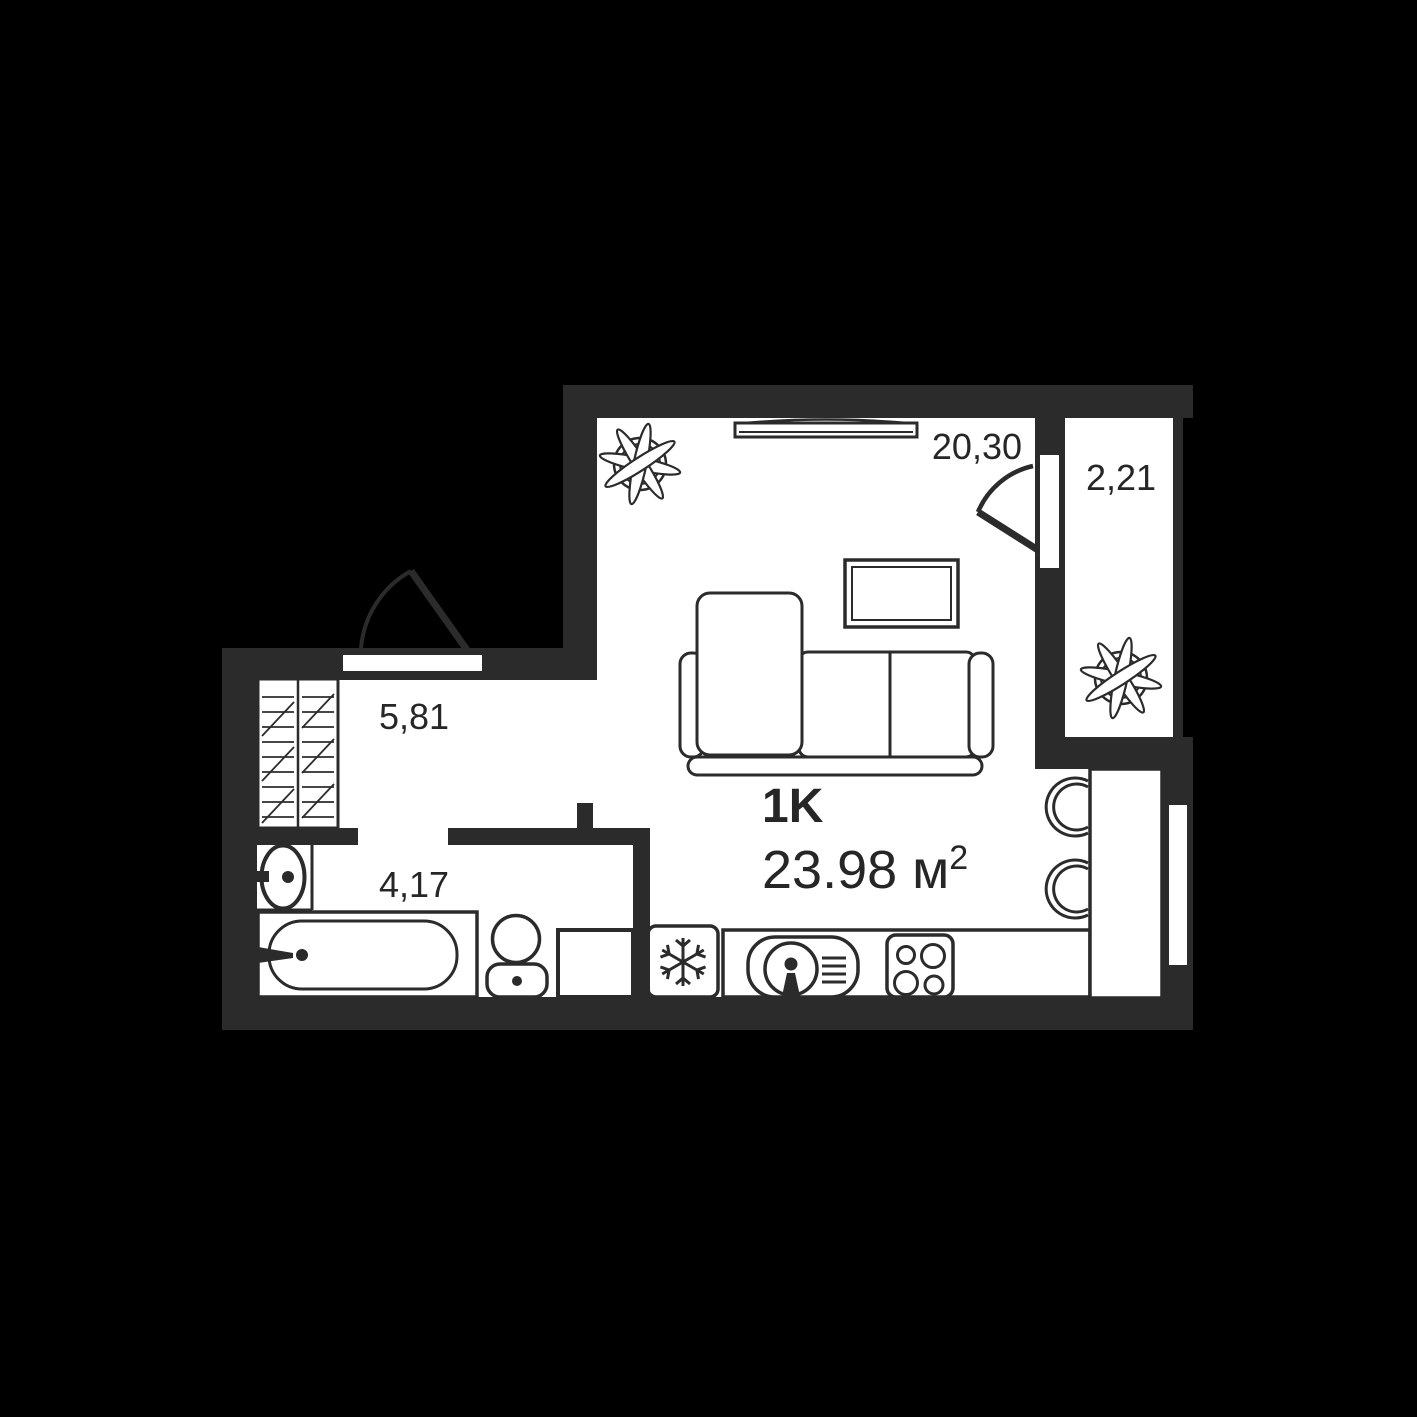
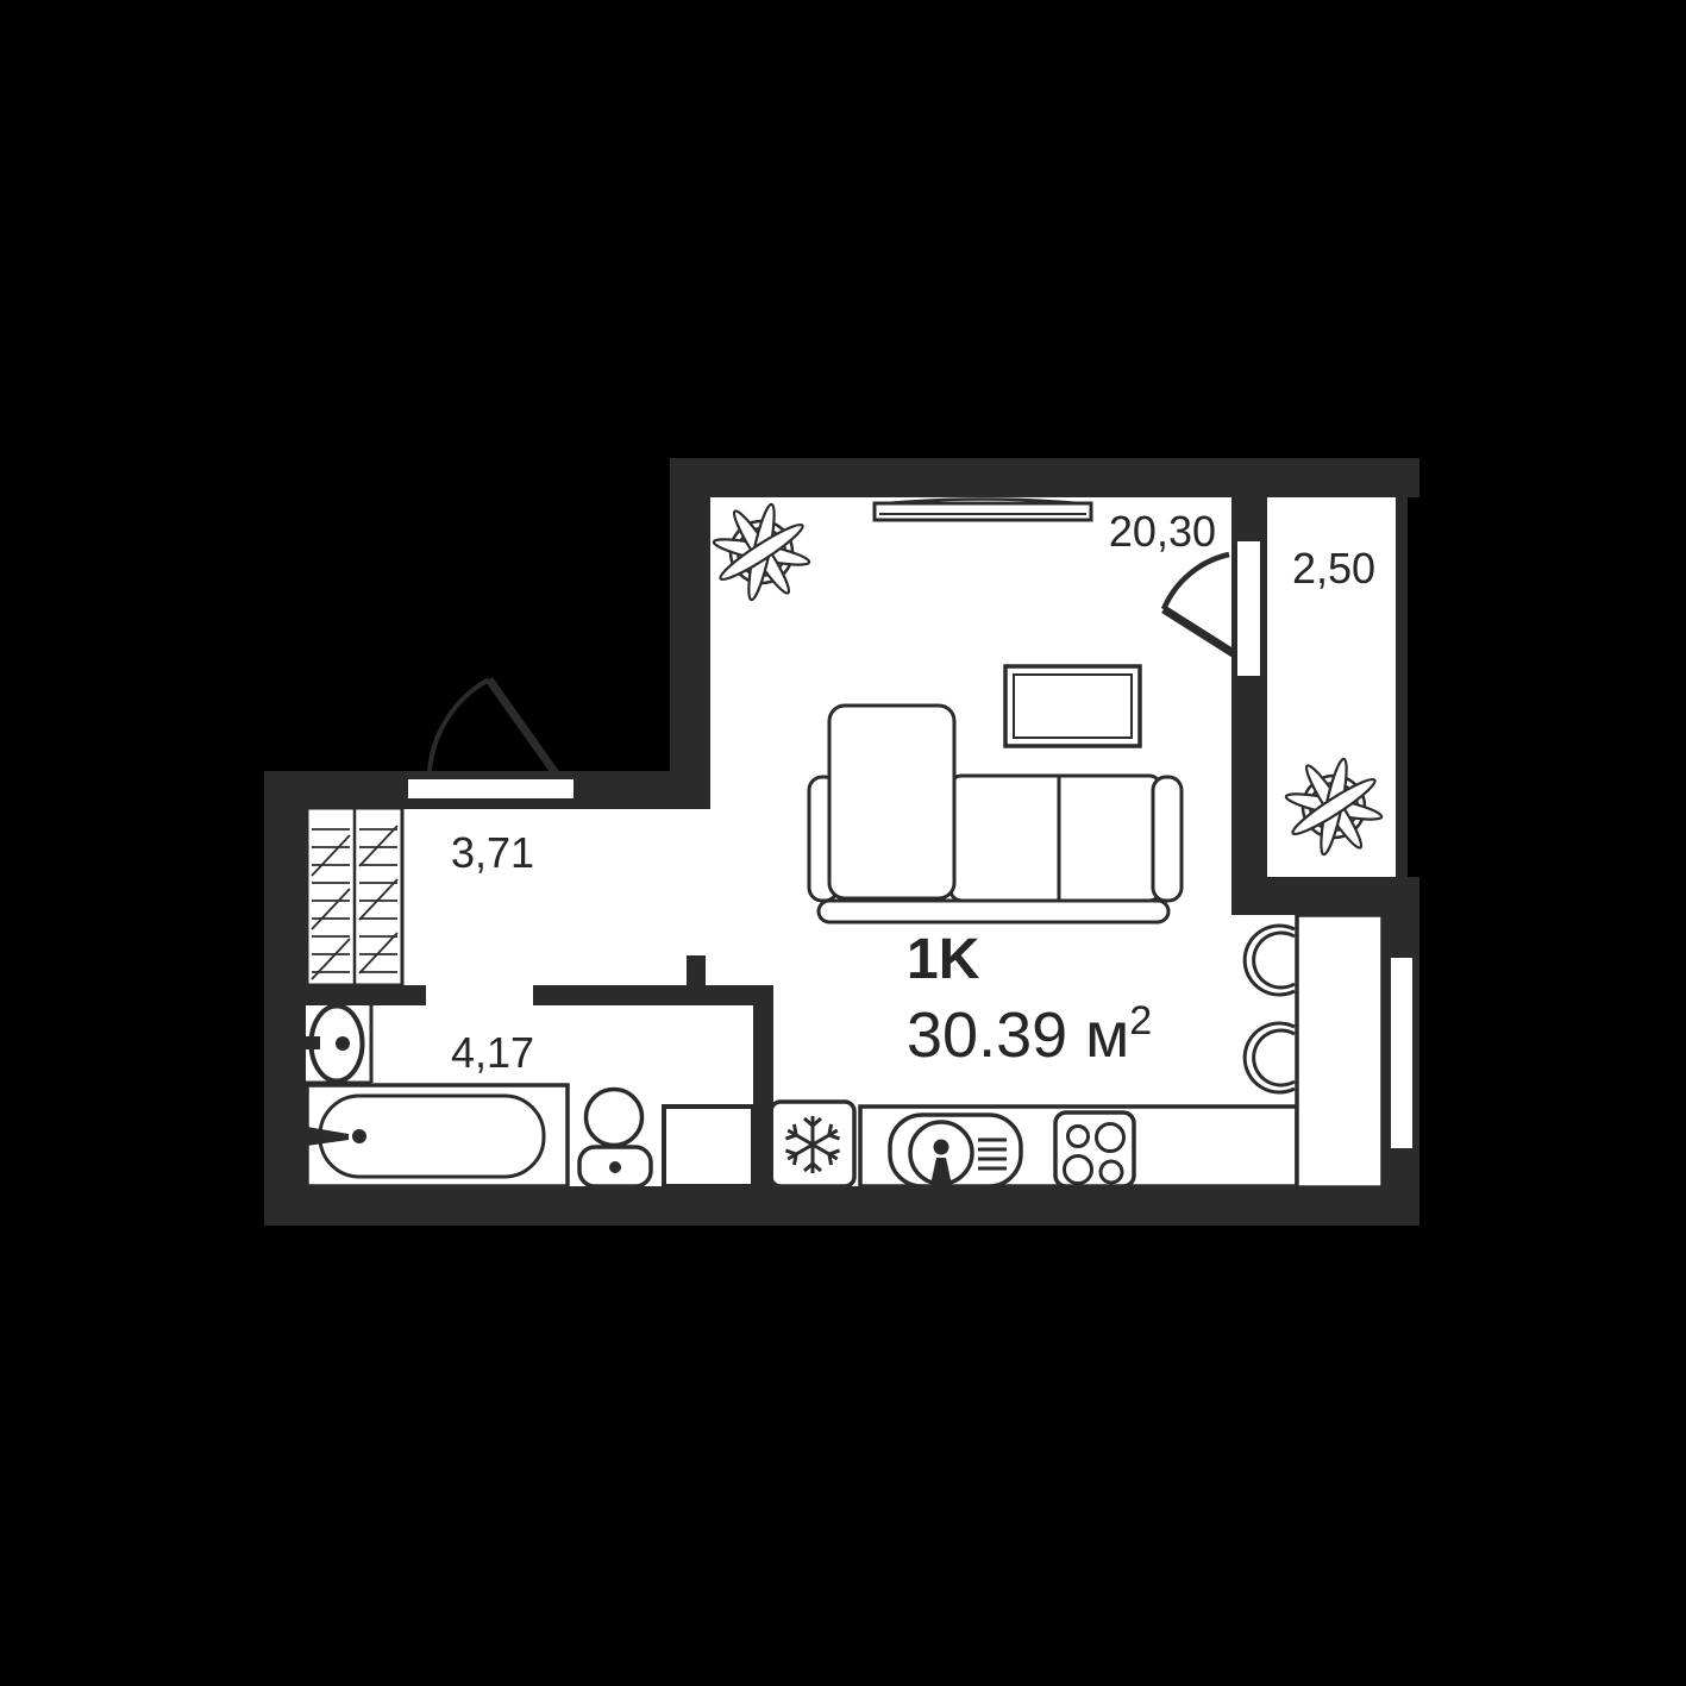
  20,30
- 2,21
+ 2,50
- 5,81
+ 3,71
  4,17
  1K
- 23.98 м2
+ 30.39 м2
